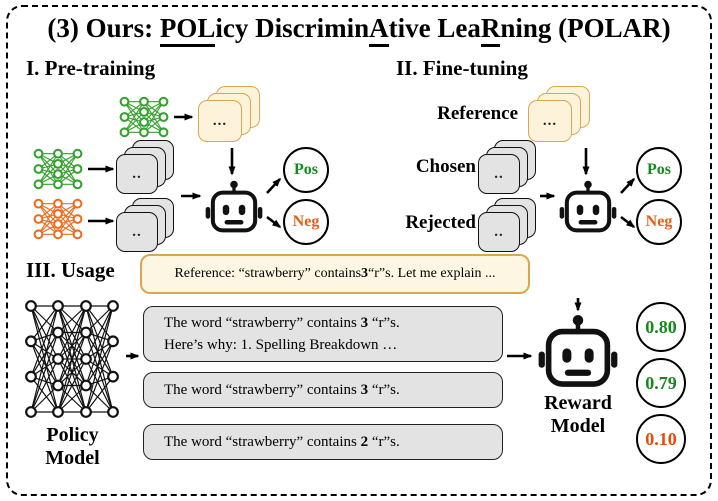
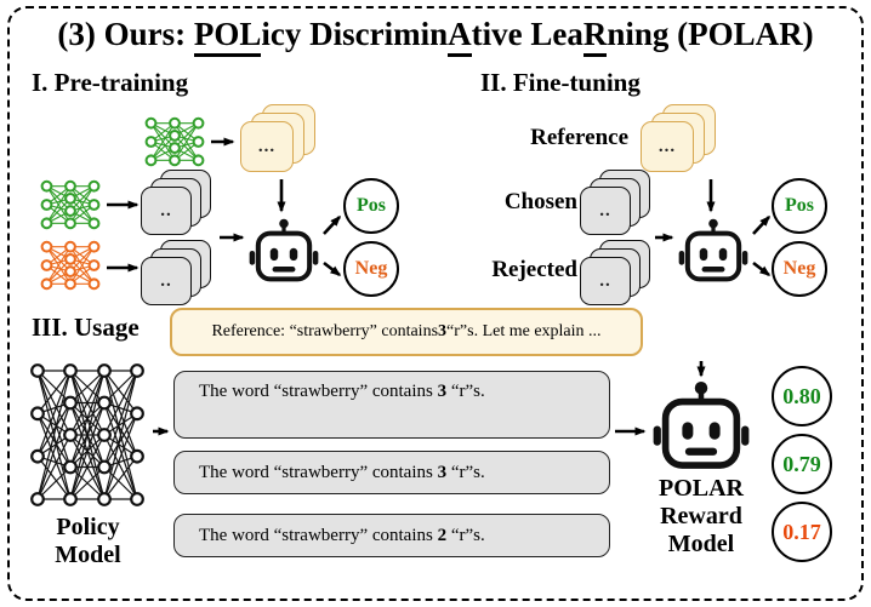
  (3) Ours: POLicy DiscriminAtive LeaRning (POLAR)
  I. Pre-training
  ...
  ..
  ..
  Pos
  Neg
  II. Fine-tuning
  Reference
  ...
  Chosen
  ..
  Rejected
  ..
  Pos
  Neg
  III. Usage
  Reference: “strawberry” contains
  3
  “r”s. Let me explain ...
  Policy
  Model
  The word “strawberry” contains 3 “r”s.
- Here’s why: 1. Spelling Breakdown …
  The word “strawberry” contains 3 “r”s.
  The word “strawberry” contains 2 “r”s.
+ POLAR
  Reward
  Model
  0.80
  0.79
- 0.10
+ 0.17
